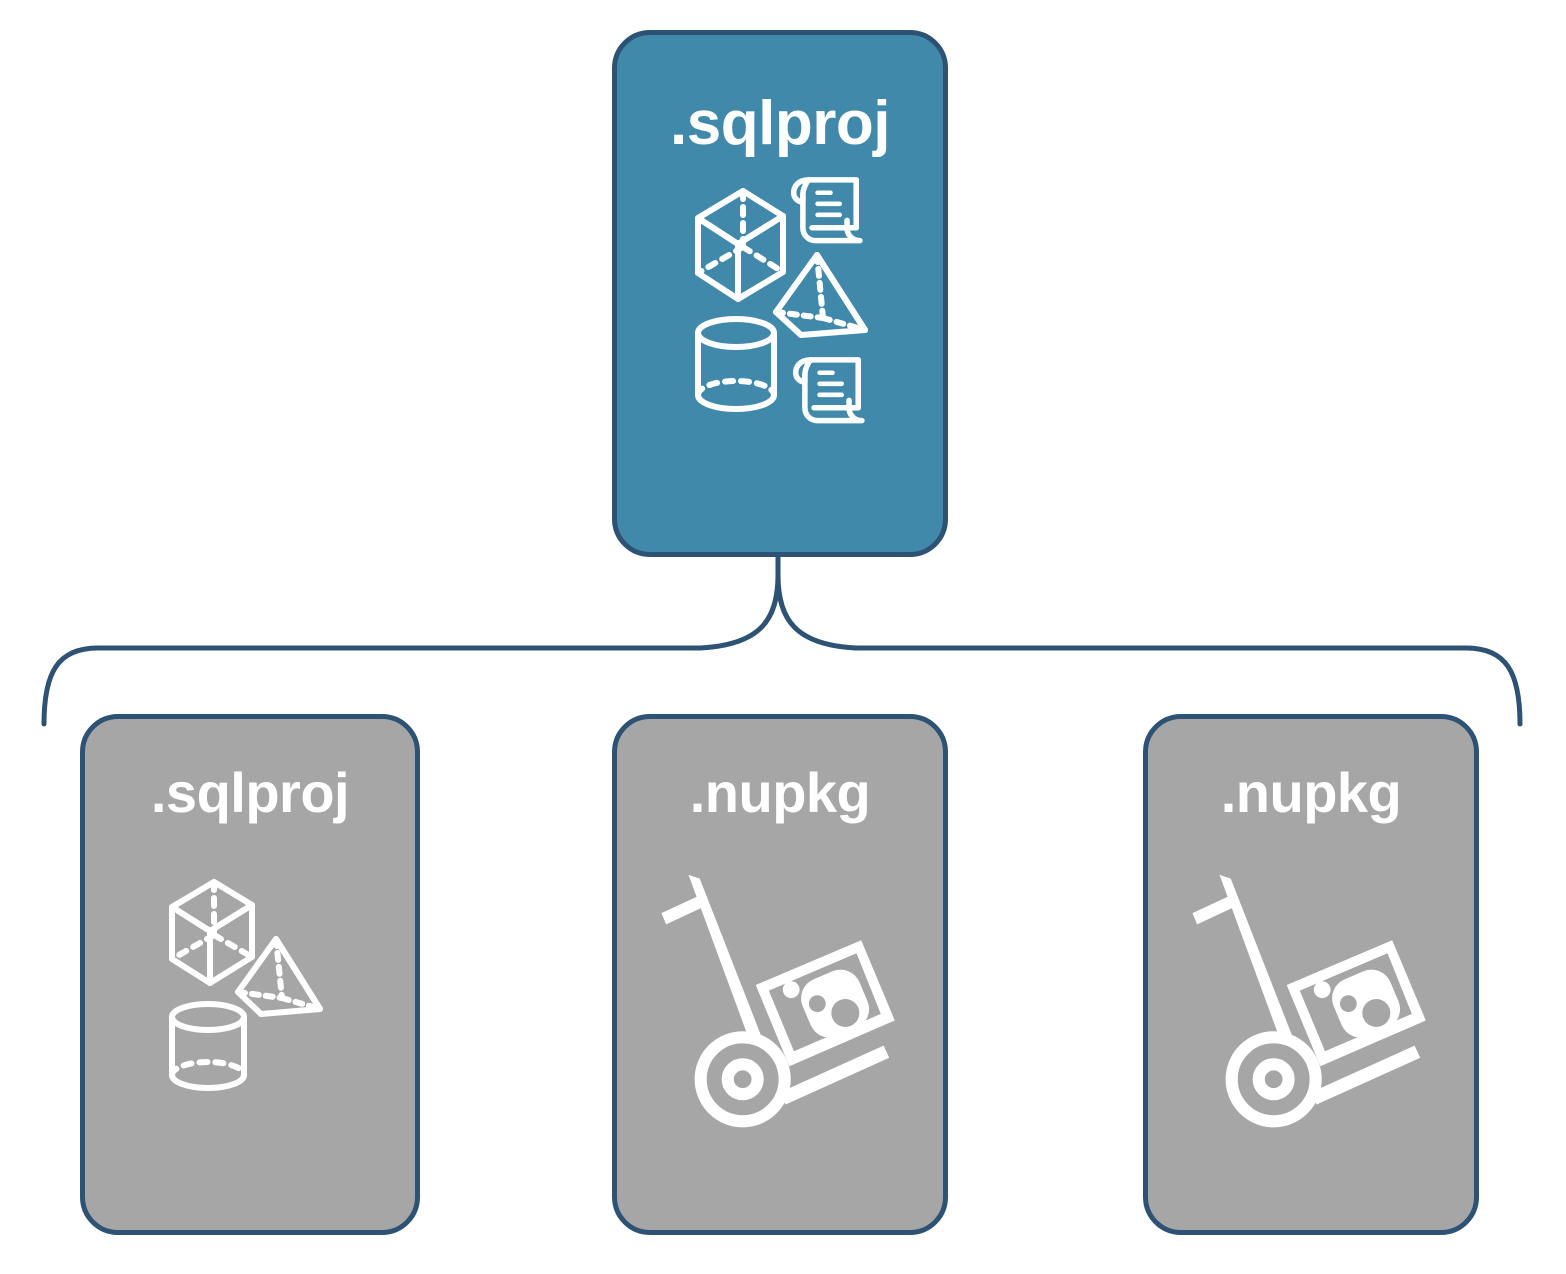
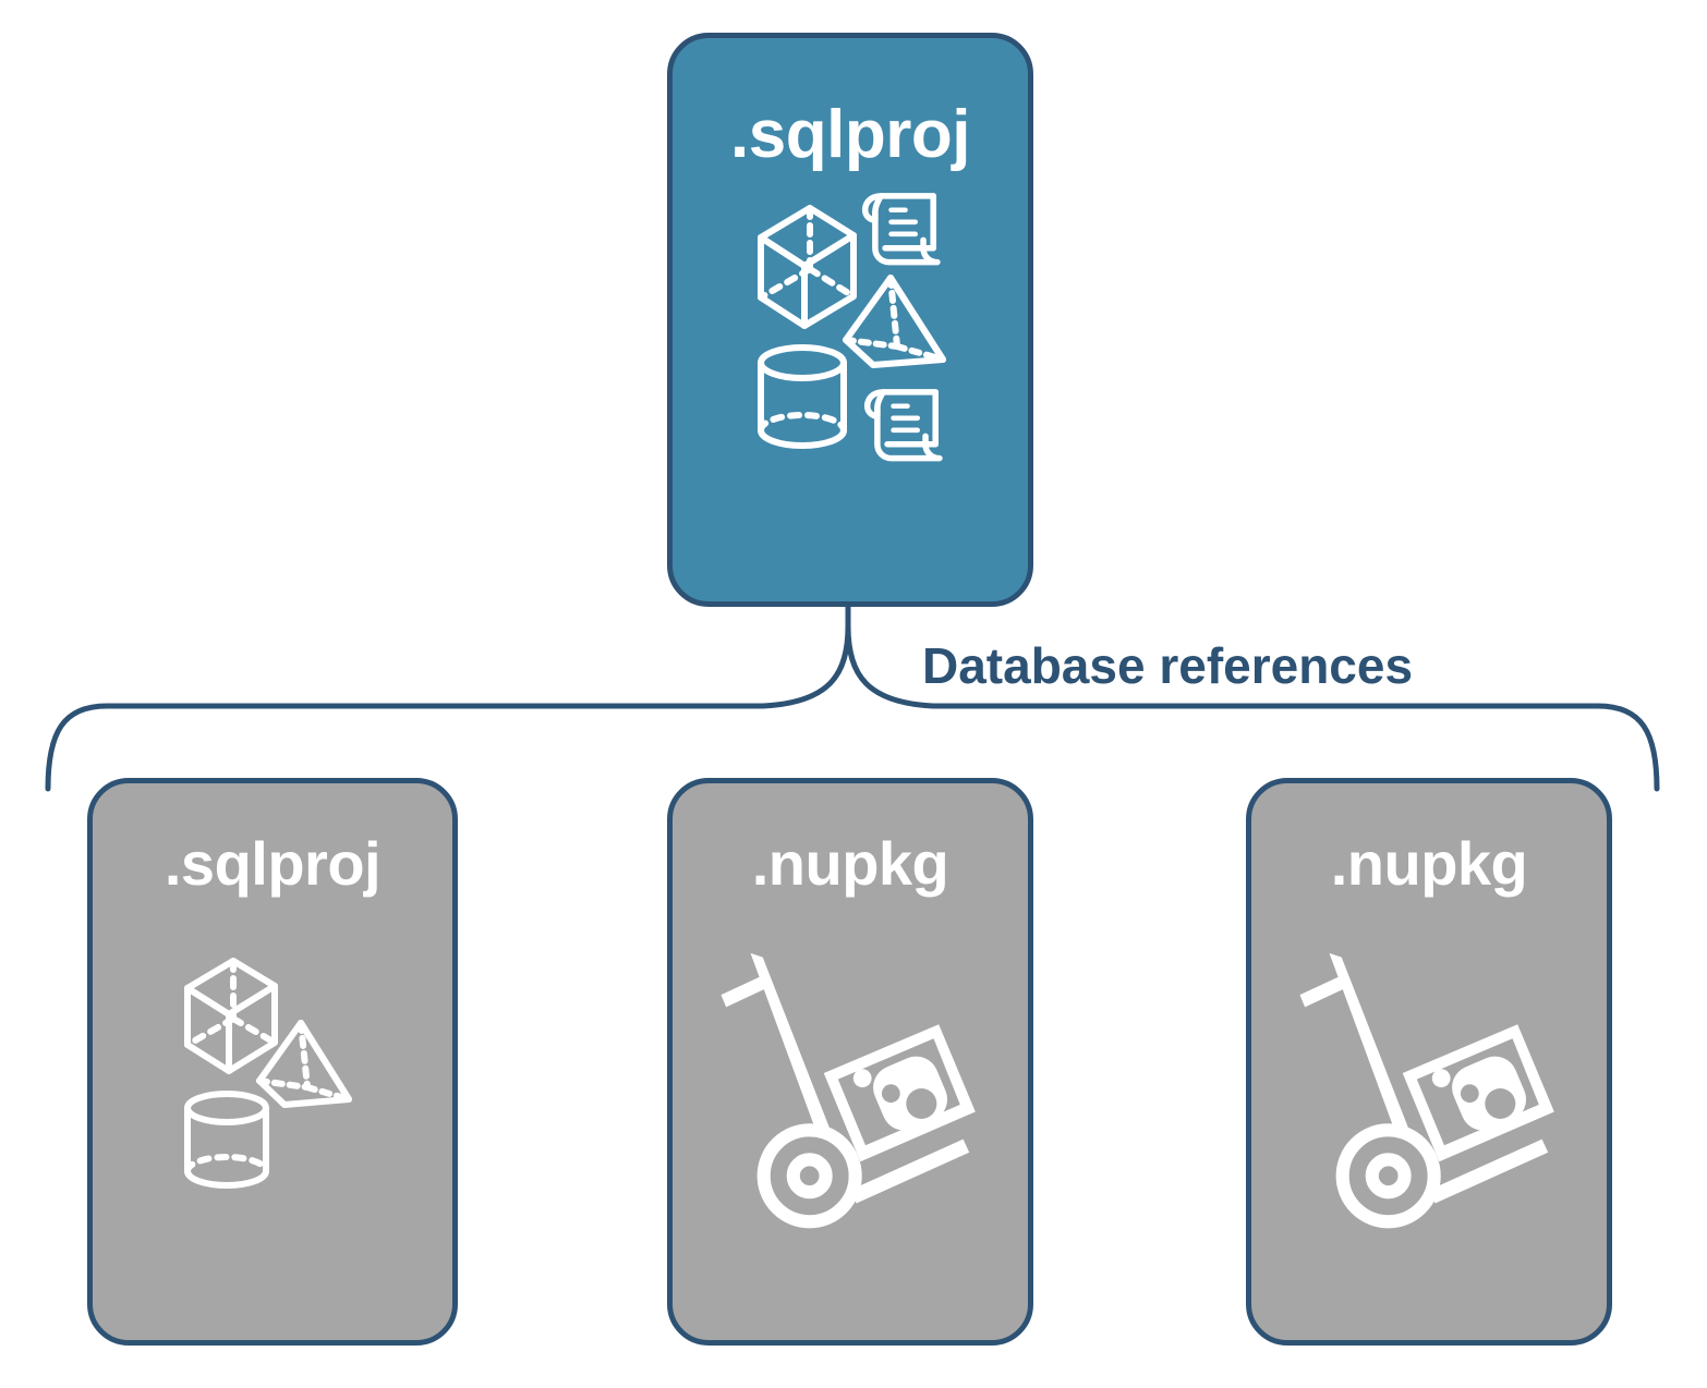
  .sqlproj
+ Database references
  .sqlproj
  .nupkg
  .nupkg
